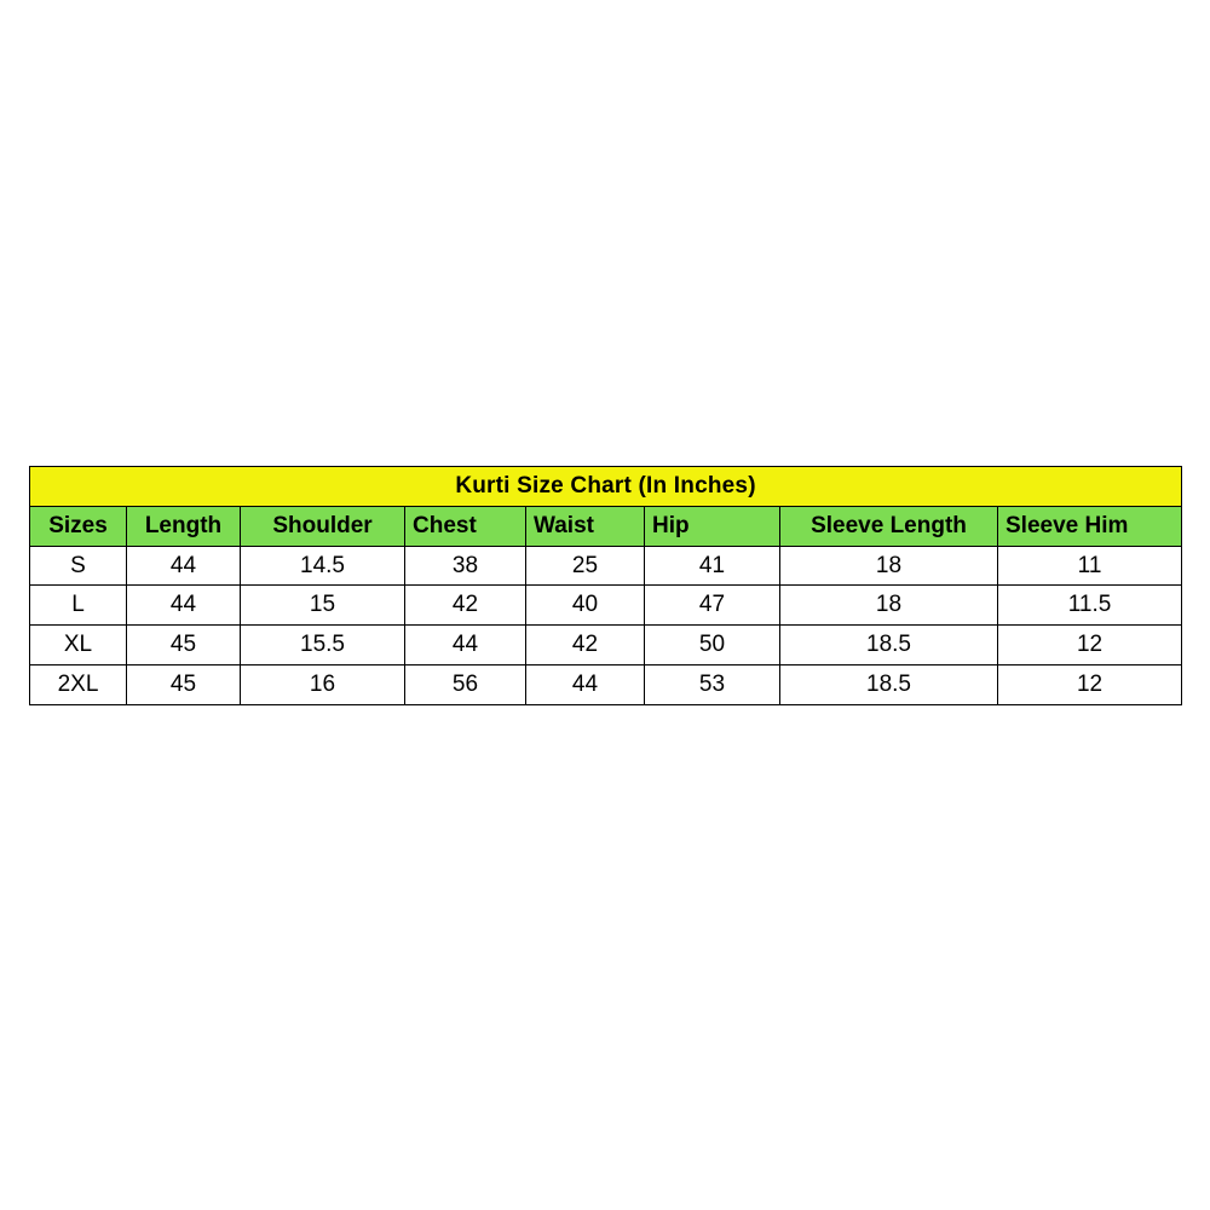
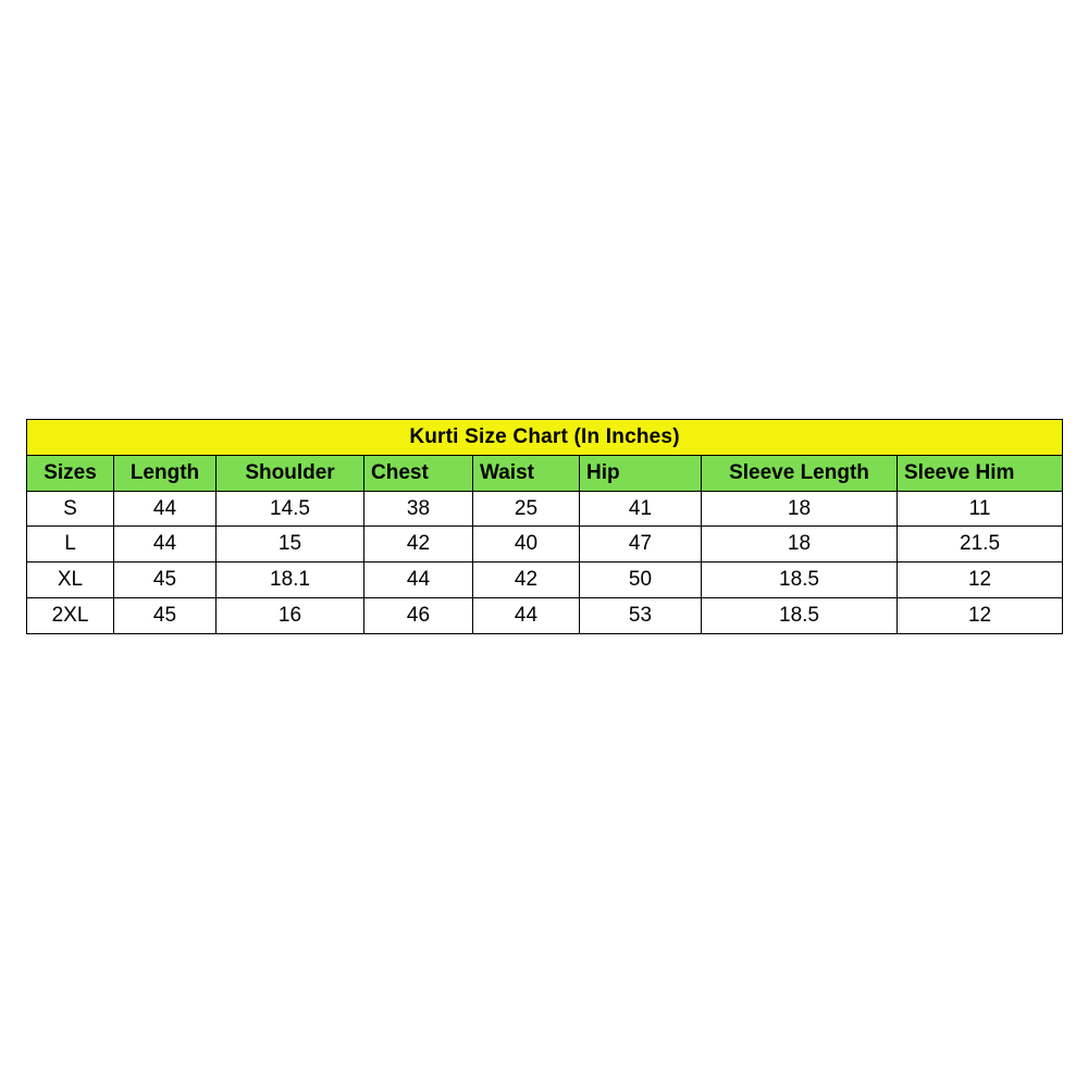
  Kurti Size Chart (In Inches)
  Sizes	Length	Shoulder	Chest	Waist	Hip	Sleeve Length	Sleeve Him
  S	44	14.5	38	25	41	18	11
- L	44	15	42	40	47	18	11.5
+ L	44	15	42	40	47	18	21.5
- XL	45	15.5	44	42	50	18.5	12
+ XL	45	18.1	44	42	50	18.5	12
- 2XL	45	16	56	44	53	18.5	12
+ 2XL	45	16	46	44	53	18.5	12
